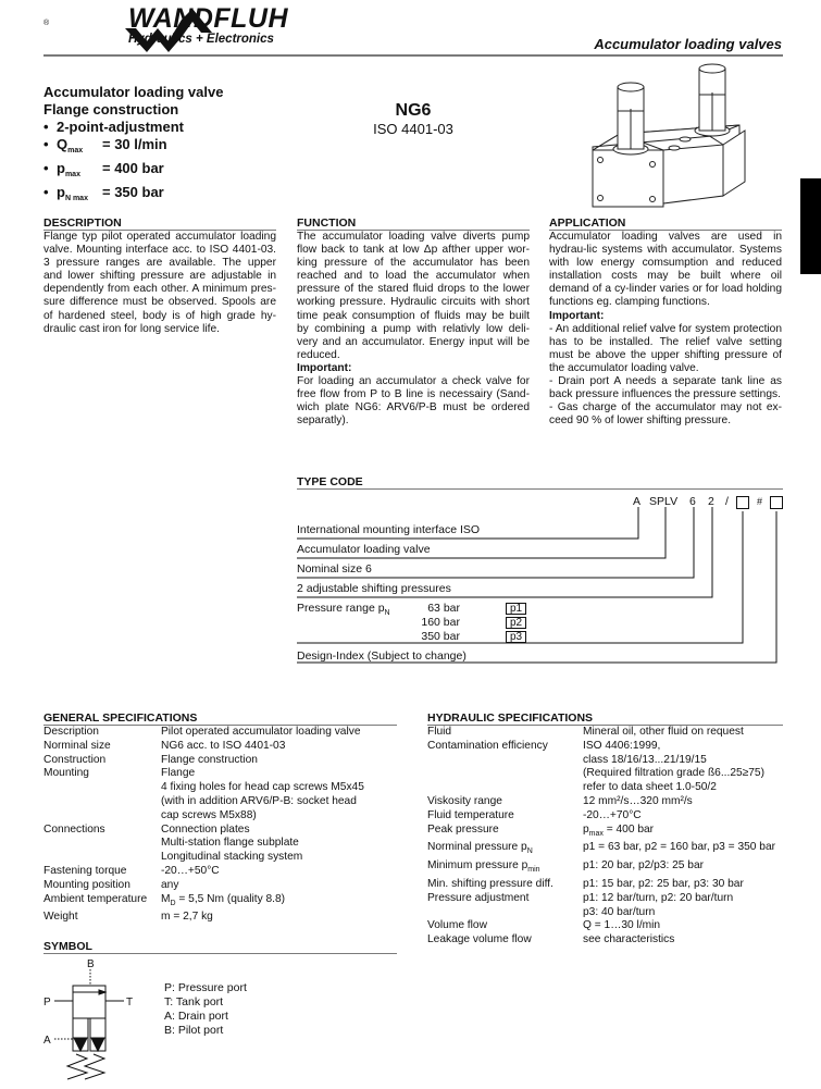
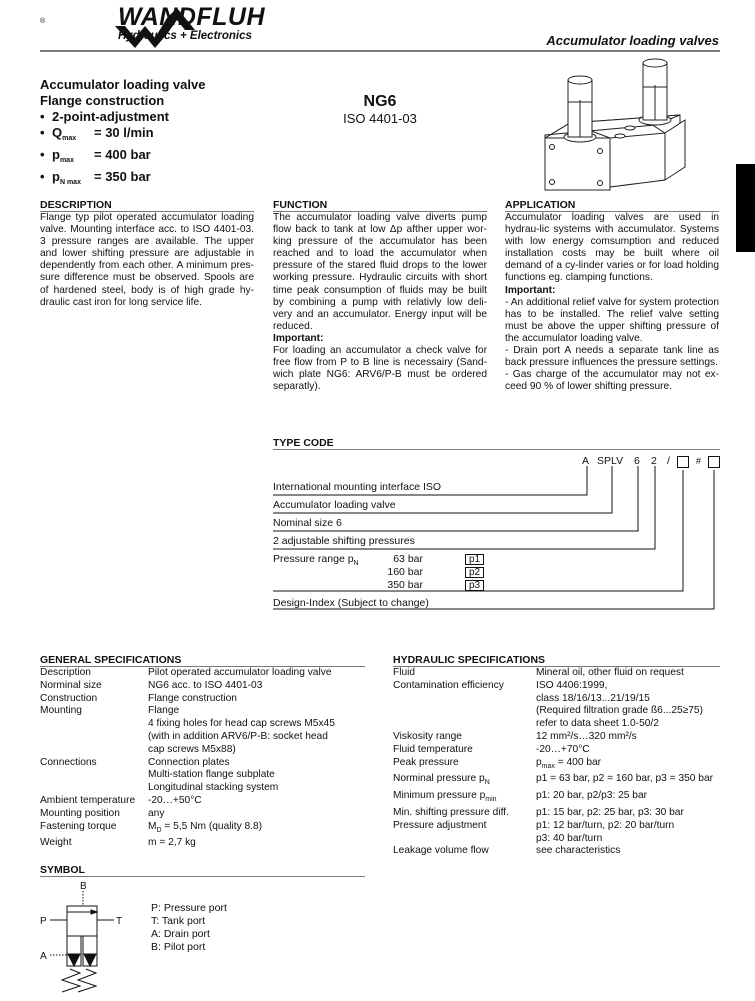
  WANDFLUH
  Hydraulics + Electronics
  Accumulator loading valves
  Accumulator loading valve
  Flange construction
  • 2-point-adjustment
  • Q = 30 l/min
  • p = 400 bar
  NG6
  ISO 4401-03
  DESCRIPTION
  Flange typ pilot operated accumulator loading valve. Mounting interface acc. to ISO 4401-03. 3 pressure ranges are available. The upper and lower shifting pressure are adjustable in dependently from each other. A minimum pres-sure difference must be observed. Spools are of hardened steel, body is of high grade hy-draulic cast iron for long service life.
  FUNCTION
  The accumulator loading valve diverts pump flow back to tank at low Δp afther upper wor-king pressure of the accumulator has been reached and to load the accumulator when pressure of the stared fluid drops to the lower working pressure. Hydraulic circuits with short time peak consumption of fluids may be built by combining a pump with relativly low deli-very and an accumulator. Energy input will be reduced.
  Important:
  For loading an accumulator a check valve for free flow from P to B line is necessairy (Sand-wich plate NG6: ARV6/P-B must be ordered separatly).
  APPLICATION
  Accumulator loading valves are used in hydrau-lic systems with accumulator. Systems with low energy comsumption and reduced installation costs may be built where oil demand of a cy-linder varies or for load holding functions eg. clamping functions.
  Important:
  - An additional relief valve for system protection has to be installed. The relief valve setting must be above the upper shifting pressure of the accumulator loading valve.
  - Drain port A needs a separate tank line as back pressure influences the pressure settings.
  - Gas charge of the accumulator may not ex-ceed 90 % of lower shifting pressure.
  TYPE CODE
  A
  SPLV
  6
  2
  /
  #
  International mounting interface ISO
  Accumulator loading valve
  Nominal size 6
  2 adjustable shifting pressures
  Pressure range p
  63 bar
  160 bar
  350 bar
  p1
  p2
  p3
  Design-Index (Subject to change)
  GENERAL SPECIFICATIONS
  Description
  Pilot operated accumulator loading valve
  Norminal size
  NG6 acc. to ISO 4401-03
  Construction
  Flange construction
  Mounting
  Flange
  4 fixing holes for head cap screws M5x45
  (with in addition ARV6/P-B: socket head
  cap screws M5x88)
  Connections
  Connection plates
  Multi-station flange subplate
  Longitudinal stacking system
- Fastening torque
+ Ambient temperature
  -20…+50°C
  Mounting position
  any
- Ambient temperature
+ Fastening torque
  M = 5,5 Nm (quality 8.8)
  Weight
  m = 2,7 kg
  HYDRAULIC SPECIFICATIONS
  Fluid
  Mineral oil, other fluid on request
  Contamination efficiency
  ISO 4406:1999,
  class 18/16/13...21/19/15
  (Required filtration grade ß6...25≥75)
  refer to data sheet 1.0-50/2
  Viskosity range
  12 mm²/s…320 mm²/s
  Fluid temperature
  -20…+70°C
  Peak pressure
  p = 400 bar
  Norminal pressure p
  p1 = 63 bar, p2 = 160 bar, p3 = 350 bar
  Minimum pressure p
  p1: 20 bar, p2/p3: 25 bar
  Min. shifting pressure diff.
  p1: 15 bar, p2: 25 bar, p3: 30 bar
  Pressure adjustment
  p1: 12 bar/turn, p2: 20 bar/turn
  p3: 40 bar/turn
- Volume flow
- Q = 1…30 l/min
  Leakage volume flow
  see characteristics
  SYMBOL
  B
  P
  T
  A
  P: Pressure port
  T: Tank port
  A: Drain port
  B: Pilot port
